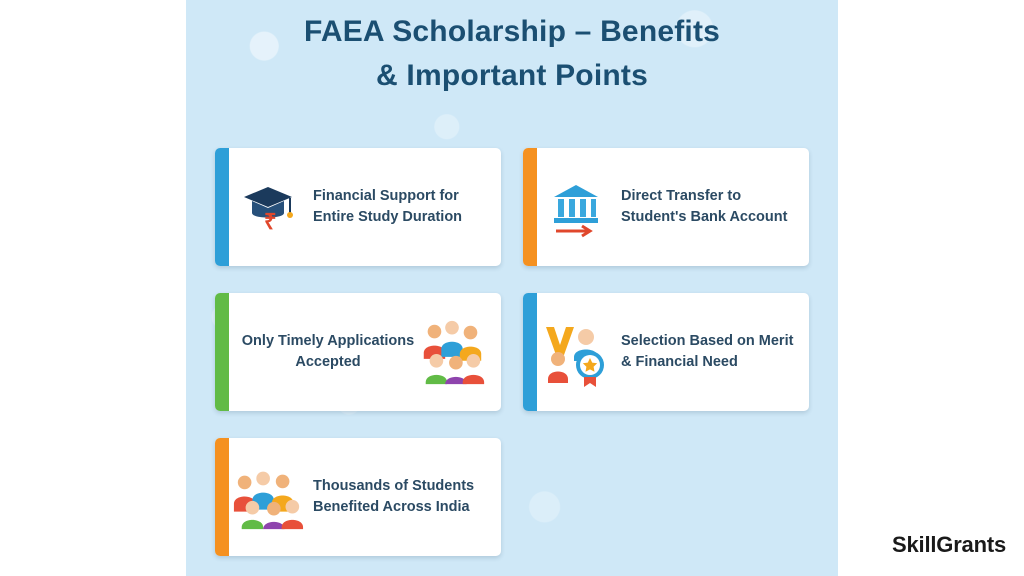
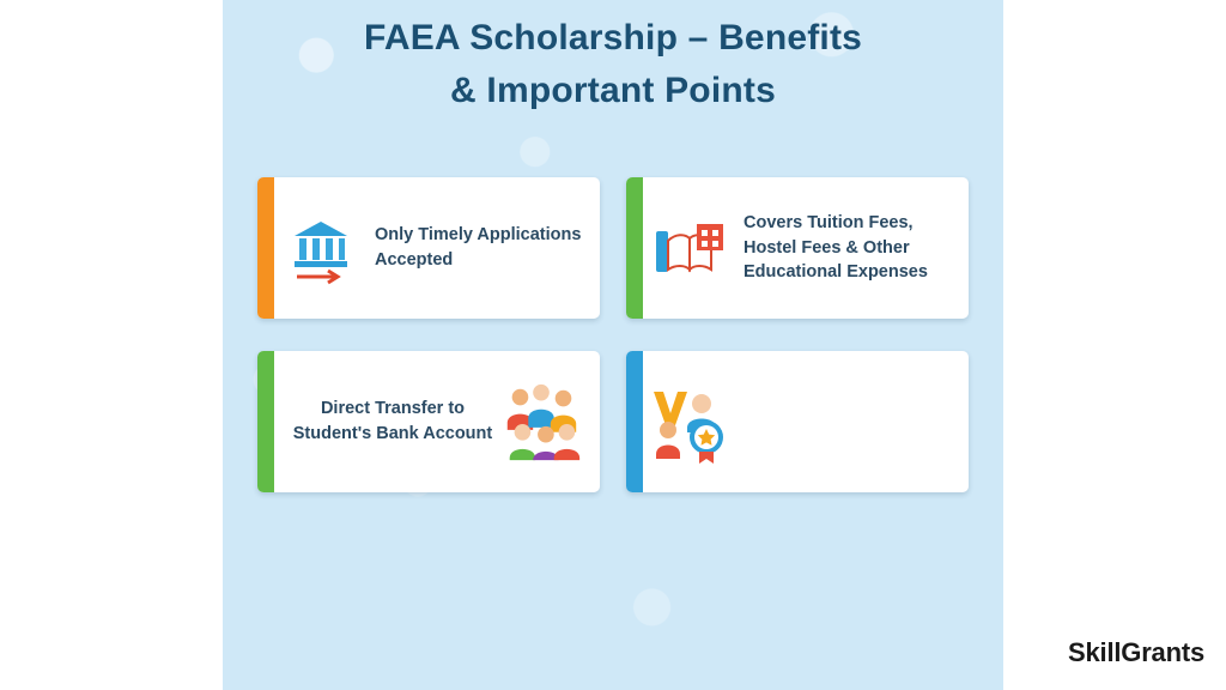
  FAEA Scholarship – Benefits
  & Important Points
- ₹
- Financial Support for Entire Study Duration
- Direct Transfer to Student's Bank Account
+ Only Timely Applications Accepted
+ Covers Tuition Fees, Hostel Fees & Other Educational Expenses
- Only Timely Applications Accepted
+ Direct Transfer to Student's Bank Account
- Selection Based on Merit & Financial Need
- Thousands of Students Benefited Across India
  SkillGrants
